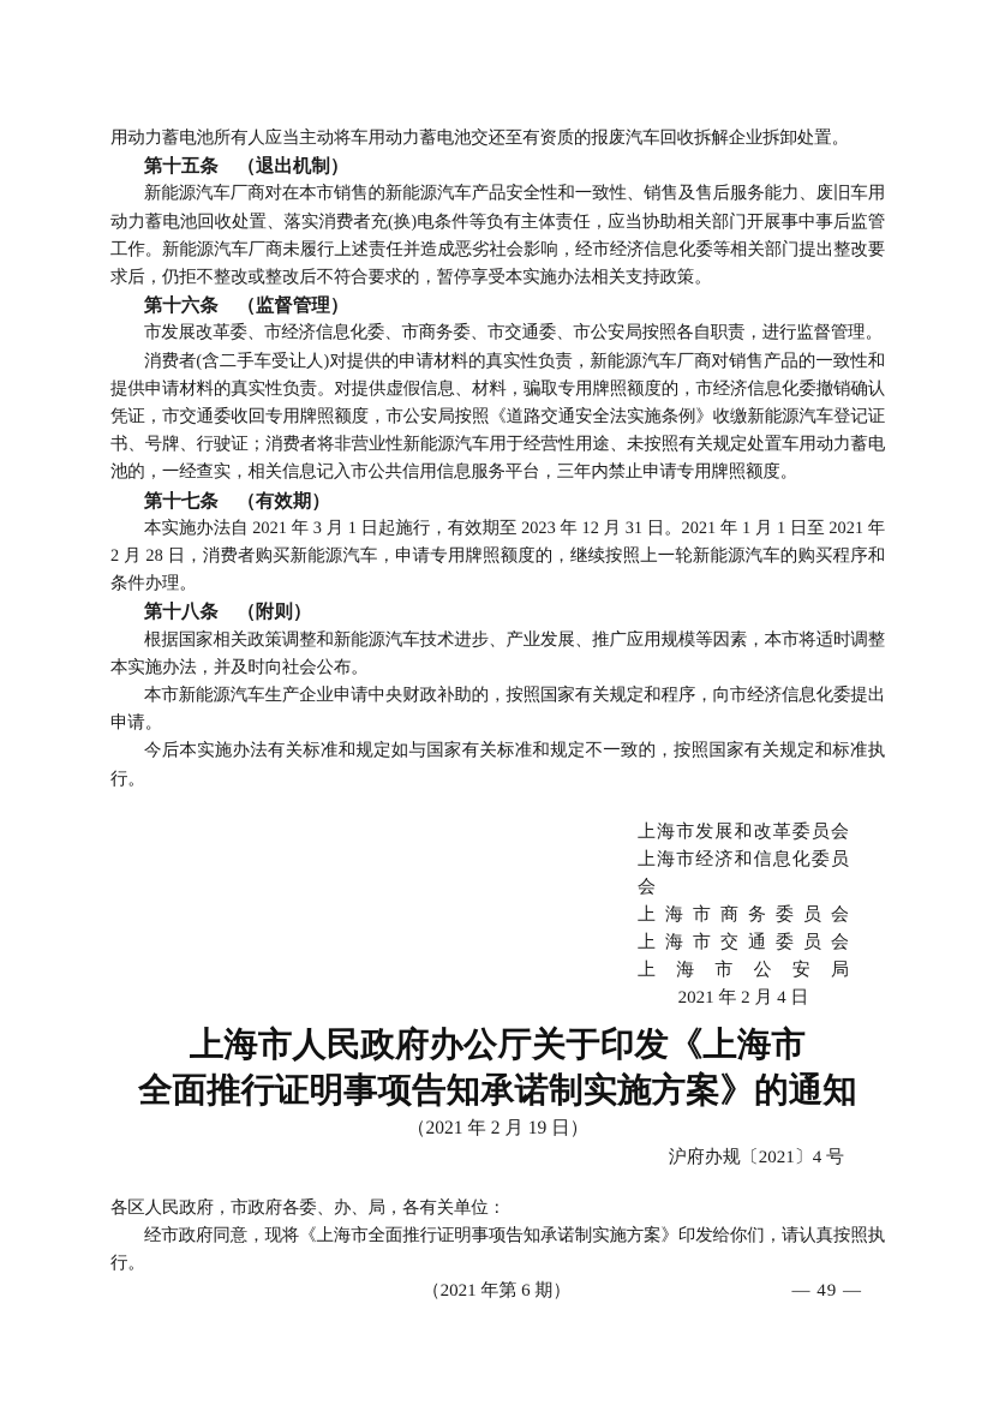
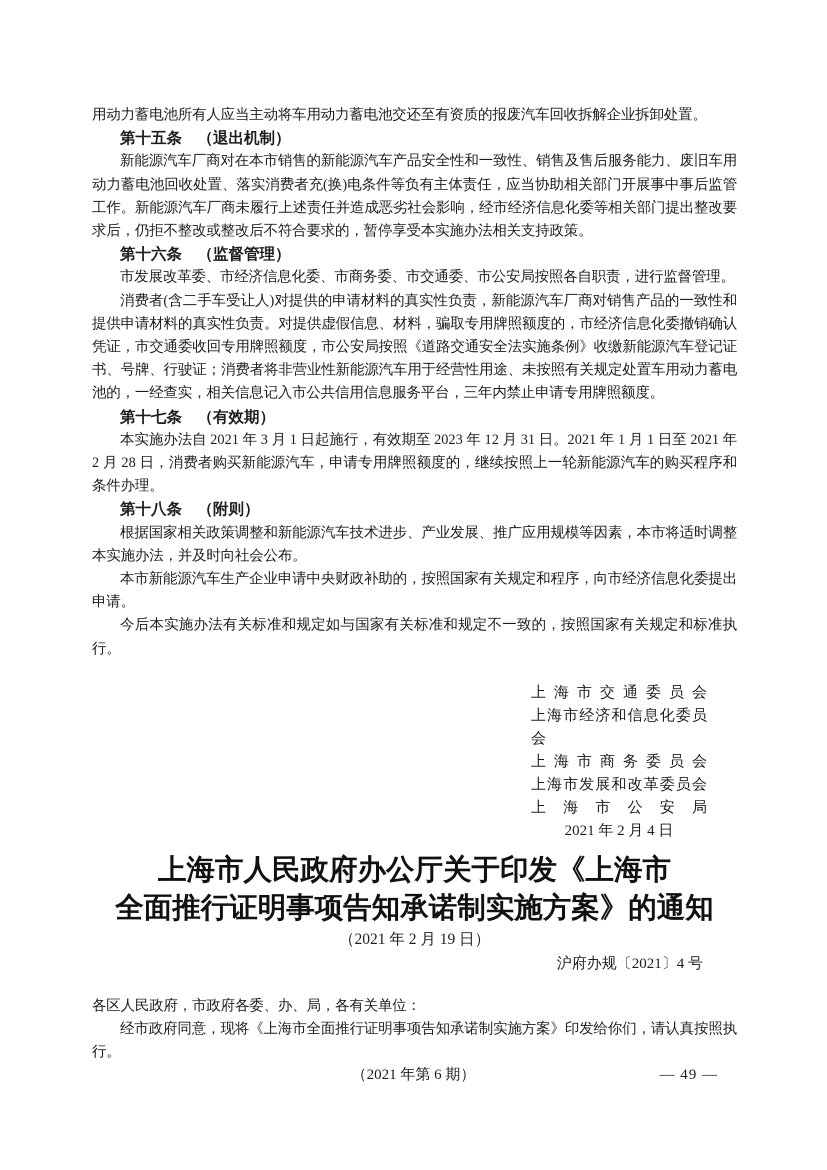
  用动力蓄电池所有人应当主动将车用动力蓄电池交还至有资质的报废汽车回收拆解企业拆卸处置。
  第十五条 （退出机制）
  新能源汽车厂商对在本市销售的新能源汽车产品安全性和一致性、销售及售后服务能力、废旧车用动力蓄电池回收处置、落实消费者充(换)电条件等负有主体责任，应当协助相关部门开展事中事后监管工作。新能源汽车厂商未履行上述责任并造成恶劣社会影响，经市经济信息化委等相关部门提出整改要求后，仍拒不整改或整改后不符合要求的，暂停享受本实施办法相关支持政策。
  第十六条 （监督管理）
  市发展改革委、市经济信息化委、市商务委、市交通委、市公安局按照各自职责，进行监督管理。
  消费者(含二手车受让人)对提供的申请材料的真实性负责，新能源汽车厂商对销售产品的一致性和提供申请材料的真实性负责。对提供虚假信息、材料，骗取专用牌照额度的，市经济信息化委撤销确认凭证，市交通委收回专用牌照额度，市公安局按照《道路交通安全法实施条例》收缴新能源汽车登记证书、号牌、行驶证；消费者将非营业性新能源汽车用于经营性用途、未按照有关规定处置车用动力蓄电池的，一经查实，相关信息记入市公共信用信息服务平台，三年内禁止申请专用牌照额度。
  第十七条 （有效期）
  本实施办法自 2021 年 3 月 1 日起施行，有效期至 2023 年 12 月 31 日。2021 年 1 月 1 日至 2021 年 2 月 28 日，消费者购买新能源汽车，申请专用牌照额度的，继续按照上一轮新能源汽车的购买程序和条件办理。
  第十八条 （附则）
  根据国家相关政策调整和新能源汽车技术进步、产业发展、推广应用规模等因素，本市将适时调整本实施办法，并及时向社会公布。
  本市新能源汽车生产企业申请中央财政补助的，按照国家有关规定和程序，向市经济信息化委提出申请。
  今后本实施办法有关标准和规定如与国家有关标准和规定不一致的，按照国家有关规定和标准执行。
- 上海市发展和改革委员会
+ 上海市交通委员会
  上海市经济和信息化委员会
  上海市商务委员会
- 上海市交通委员会
+ 上海市发展和改革委员会
  上海市公安局
  2021 年 2 月 4 日
  上海市人民政府办公厅关于印发《上海市
  全面推行证明事项告知承诺制实施方案》的通知
  （2021 年 2 月 19 日）
  沪府办规〔2021〕4 号
  各区人民政府，市政府各委、办、局，各有关单位：
  经市政府同意，现将《上海市全面推行证明事项告知承诺制实施方案》印发给你们，请认真按照执行。
  （2021 年第 6 期）
  — 49 —
